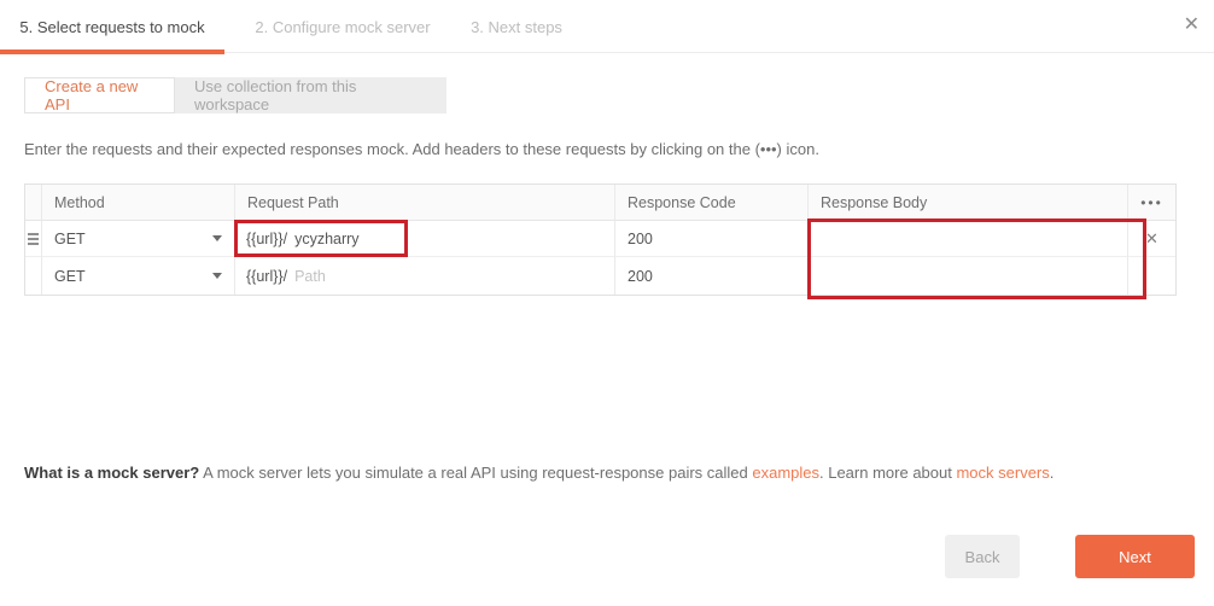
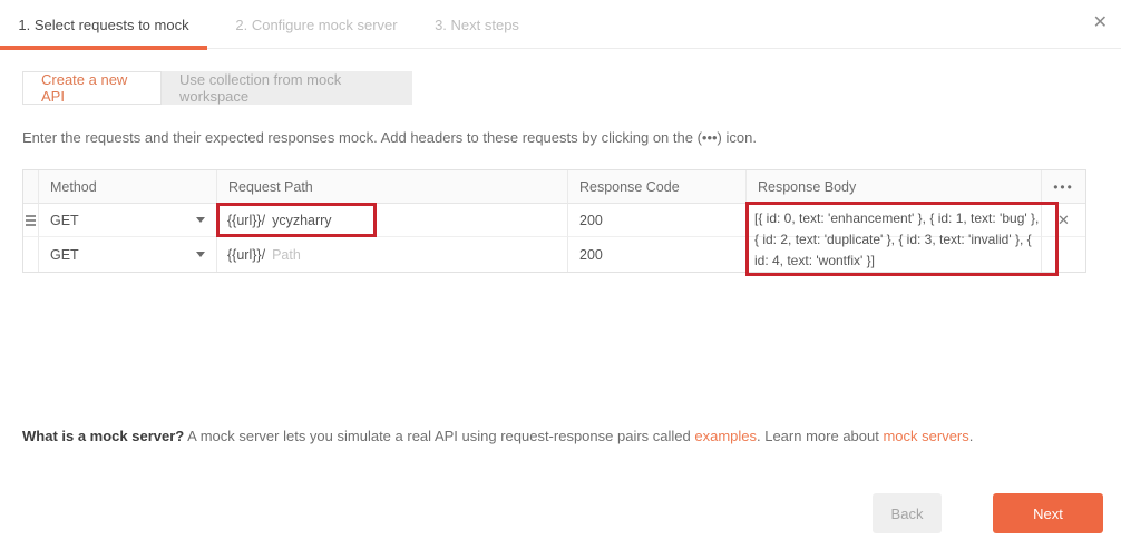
- 5. Select requests to mock
+ 1. Select requests to mock
  2. Configure mock server
  3. Next steps
  ✕
  Create a new API
- Use collection from this workspace
+ Use collection from mock workspace
  Enter the requests and their expected responses mock. Add headers to these requests by clicking on the (•••) icon.
  Method
  Request Path
  Response Code
  Response Body
  •••
  GET
  {{url}}/
  ycyzharry
  200
  ✕
  GET
  {{url}}/
  Path
  200
+ [{ id: 0, text: 'enhancement' }, { id: 1, text: 'bug' },
+ { id: 2, text: 'duplicate' }, { id: 3, text: 'invalid' }, {
+ id: 4, text: 'wontfix' }]
  What is a mock server? A mock server lets you simulate a real API using request-response pairs called examples. Learn more about mock servers.
  Back
  Next
